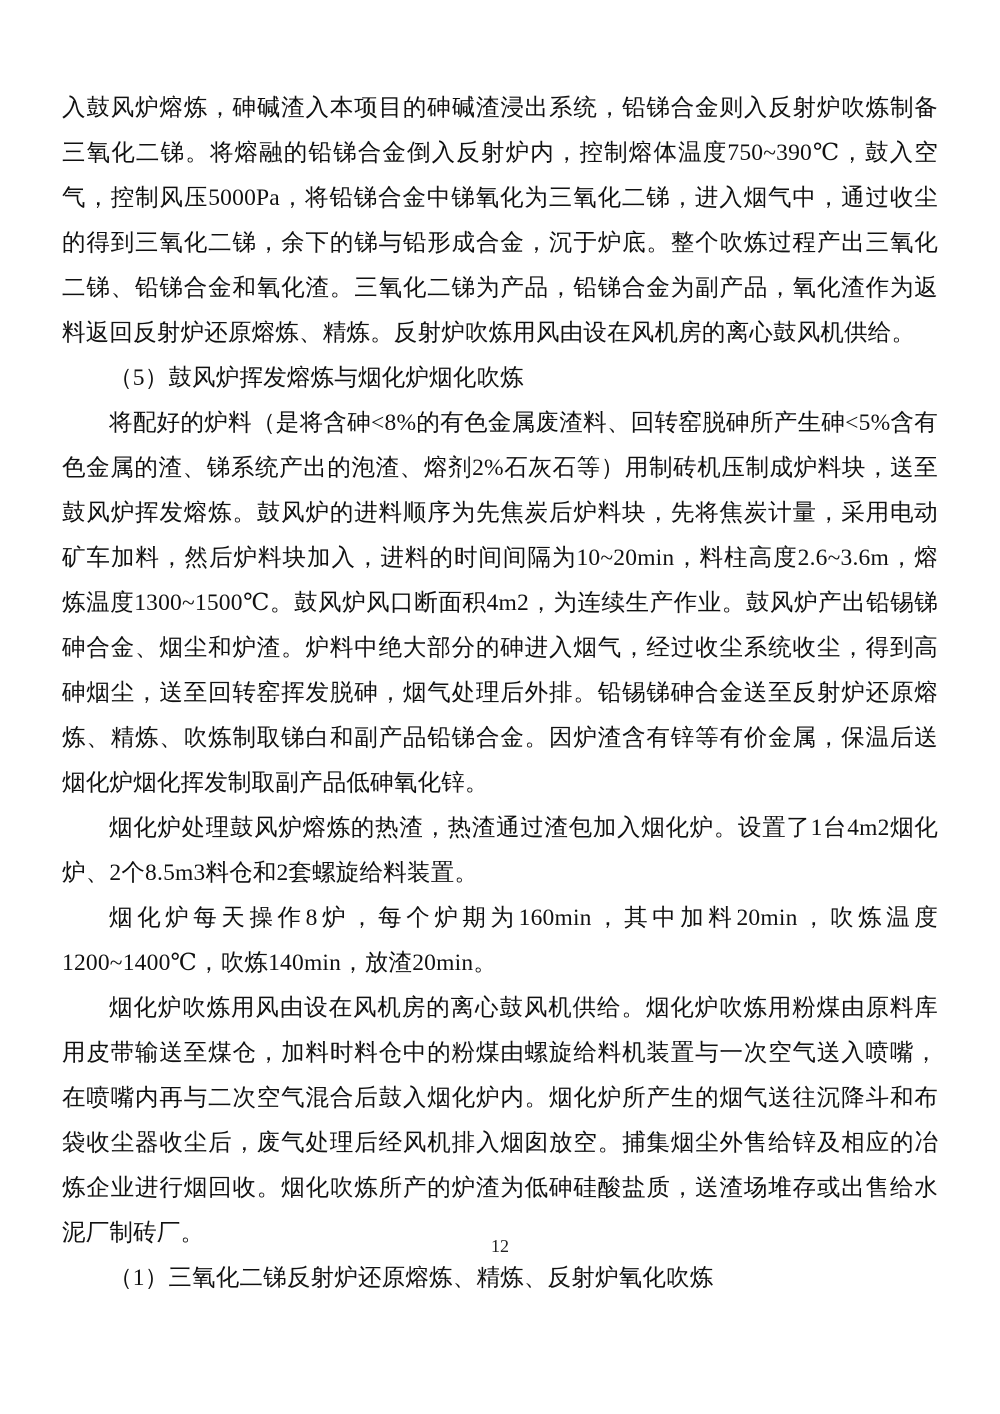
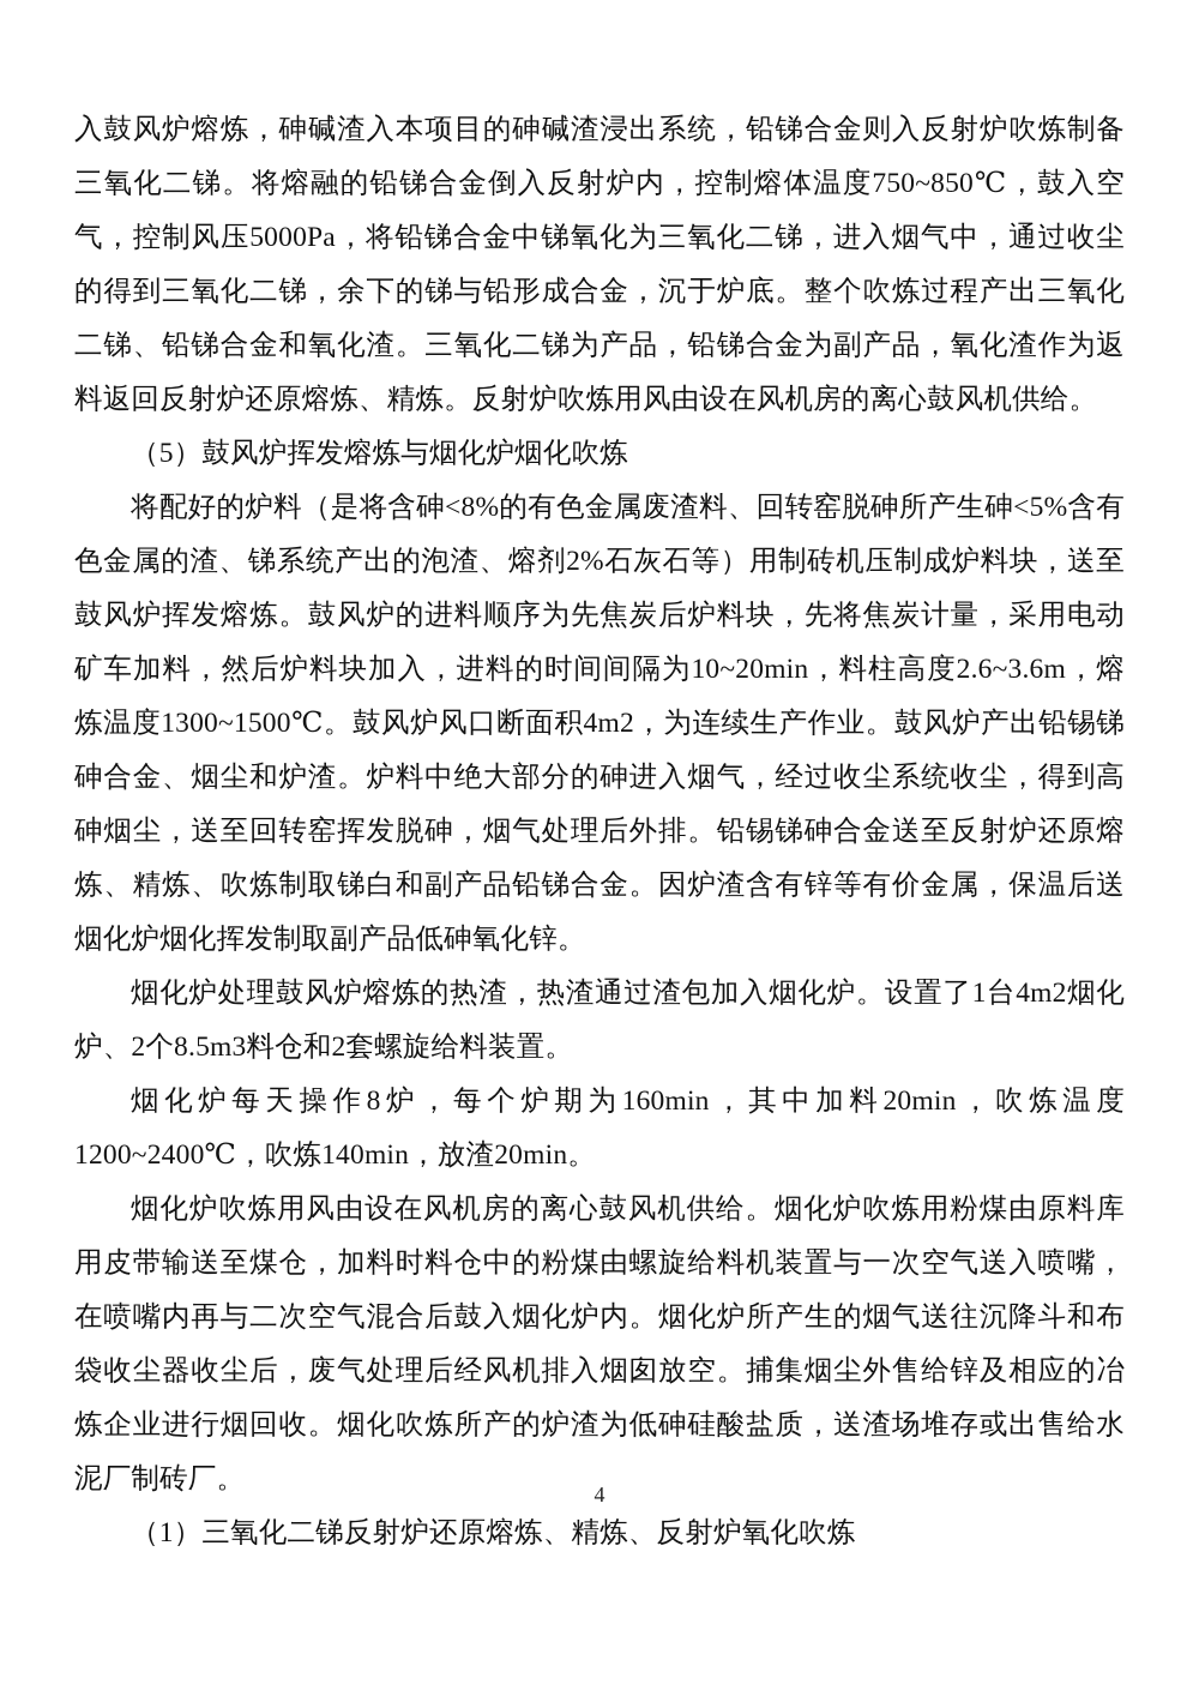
- 入鼓风炉熔炼，砷碱渣入本项目的砷碱渣浸出系统，铅锑合金则入反射炉吹炼制备三氧化二锑。将熔融的铅锑合金倒入反射炉内，控制熔体温度750~390℃，鼓入空气，控制风压5000Pa，将铅锑合金中锑氧化为三氧化二锑，进入烟气中，通过收尘的得到三氧化二锑，余下的锑与铅形成合金，沉于炉底。整个吹炼过程产出三氧化二锑、铅锑合金和氧化渣。三氧化二锑为产品，铅锑合金为副产品，氧化渣作为返料返回反射炉还原熔炼、精炼。反射炉吹炼用风由设在风机房的离心鼓风机供给。
+ 入鼓风炉熔炼，砷碱渣入本项目的砷碱渣浸出系统，铅锑合金则入反射炉吹炼制备三氧化二锑。将熔融的铅锑合金倒入反射炉内，控制熔体温度750~850℃，鼓入空气，控制风压5000Pa，将铅锑合金中锑氧化为三氧化二锑，进入烟气中，通过收尘的得到三氧化二锑，余下的锑与铅形成合金，沉于炉底。整个吹炼过程产出三氧化二锑、铅锑合金和氧化渣。三氧化二锑为产品，铅锑合金为副产品，氧化渣作为返料返回反射炉还原熔炼、精炼。反射炉吹炼用风由设在风机房的离心鼓风机供给。
  （5）鼓风炉挥发熔炼与烟化炉烟化吹炼
  将配好的炉料（是将含砷<8%的有色金属废渣料、回转窑脱砷所产生砷<5%含有色金属的渣、锑系统产出的泡渣、熔剂2%石灰石等）用制砖机压制成炉料块，送至鼓风炉挥发熔炼。鼓风炉的进料顺序为先焦炭后炉料块，先将焦炭计量，采用电动矿车加料，然后炉料块加入，进料的时间间隔为10~20min，料柱高度2.6~3.6m，熔炼温度1300~1500℃。鼓风炉风口断面积4m2，为连续生产作业。鼓风炉产出铅锡锑砷合金、烟尘和炉渣。炉料中绝大部分的砷进入烟气，经过收尘系统收尘，得到高砷烟尘，送至回转窑挥发脱砷，烟气处理后外排。铅锡锑砷合金送至反射炉还原熔炼、精炼、吹炼制取锑白和副产品铅锑合金。因炉渣含有锌等有价金属，保温后送烟化炉烟化挥发制取副产品低砷氧化锌。
  烟化炉处理鼓风炉熔炼的热渣，热渣通过渣包加入烟化炉。设置了1台4m2烟化炉、2个8.5m3料仓和2套螺旋给料装置。
- 烟化炉每天操作8炉，每个炉期为160min，其中加料20min，吹炼温度1200~1400℃，吹炼140min，放渣20min。
+ 烟化炉每天操作8炉，每个炉期为160min，其中加料20min，吹炼温度1200~2400℃，吹炼140min，放渣20min。
  烟化炉吹炼用风由设在风机房的离心鼓风机供给。烟化炉吹炼用粉煤由原料库用皮带输送至煤仓，加料时料仓中的粉煤由螺旋给料机装置与一次空气送入喷嘴，在喷嘴内再与二次空气混合后鼓入烟化炉内。烟化炉所产生的烟气送往沉降斗和布袋收尘器收尘后，废气处理后经风机排入烟囱放空。捕集烟尘外售给锌及相应的冶炼企业进行烟回收。烟化吹炼所产的炉渣为低砷硅酸盐质，送渣场堆存或出售给水泥厂制砖厂。
  （1）三氧化二锑反射炉还原熔炼、精炼、反射炉氧化吹炼
- 12
+ 4
